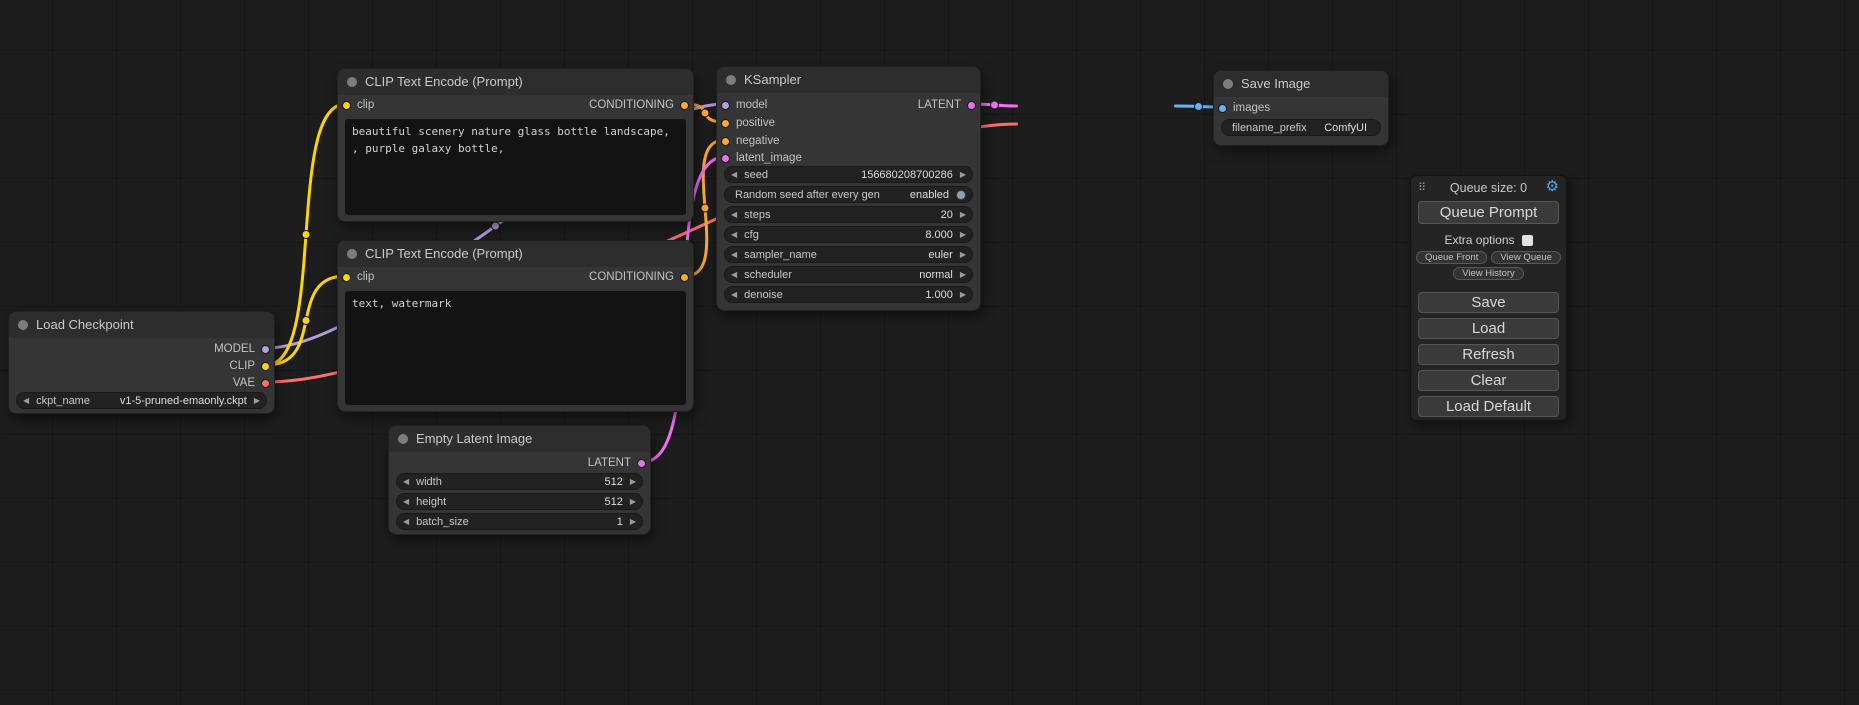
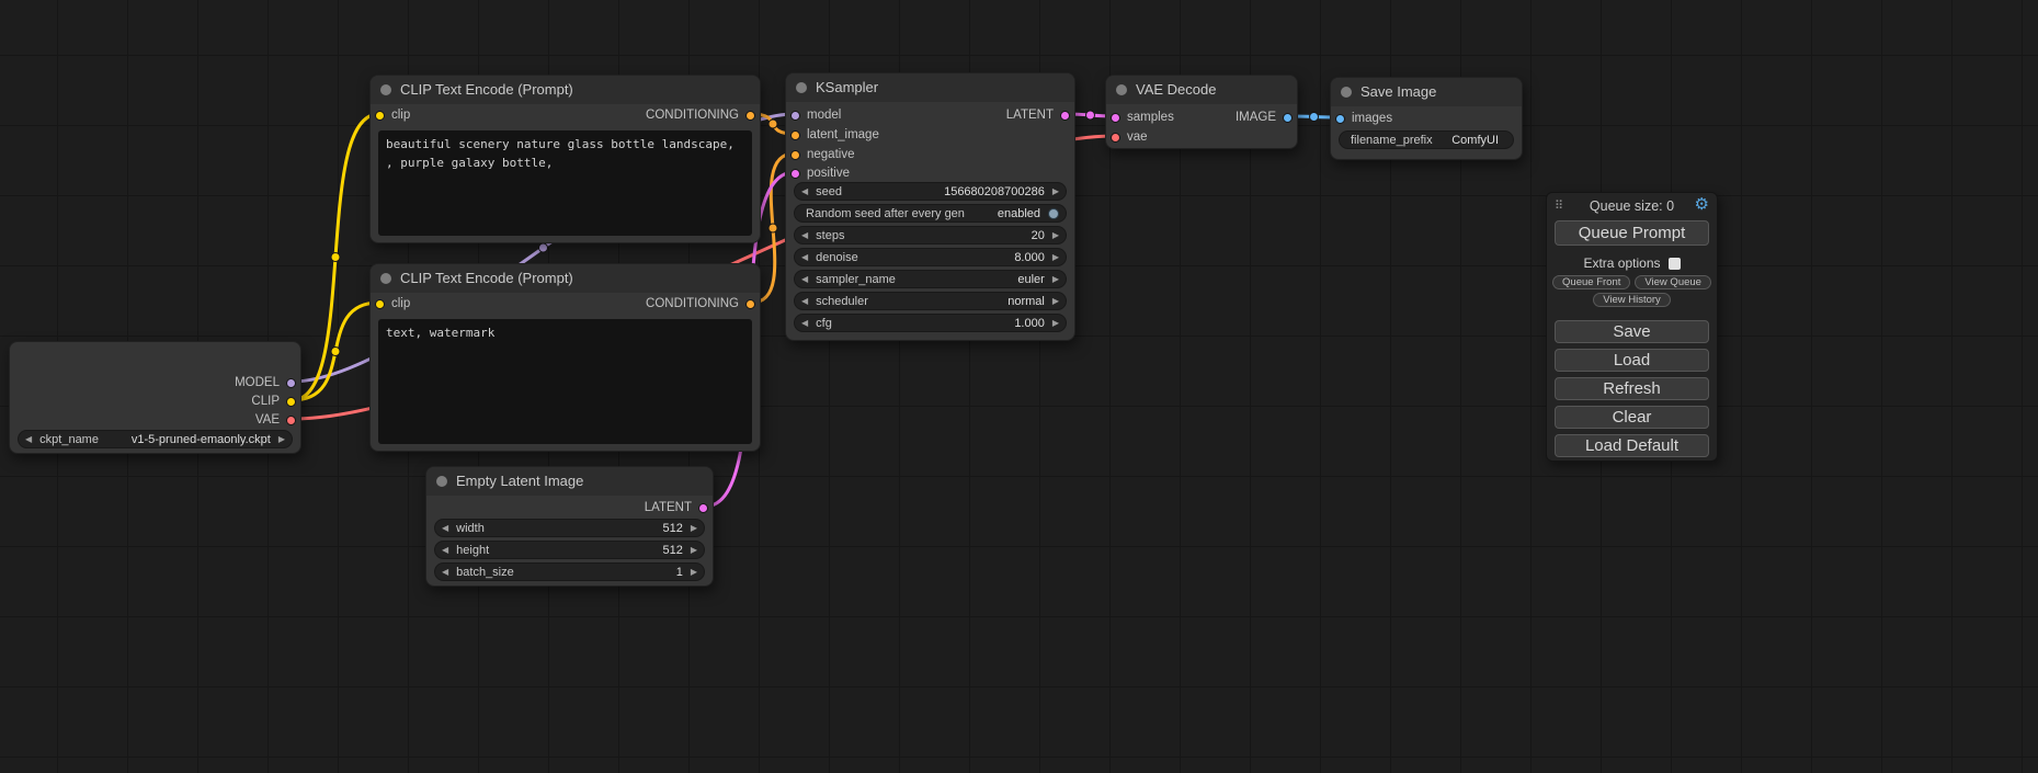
- Load Checkpoint
  MODEL
  CLIP
  VAE
  ◀
  ckpt_name
  v1-5-pruned-emaonly.ckpt
  ▶
  CLIP Text Encode (Prompt)
  clip
  CONDITIONING
  CLIP Text Encode (Prompt)
  clip
  CONDITIONING
  text, watermark
  Empty Latent Image
  LATENT
  ◀
  width
  512
  ▶
  ◀
  height
  512
  ▶
  ◀
  batch_size
  1
  ▶
  KSampler
  model
  LATENT
- positive
+ latent_image
  negative
- latent_image
+ positive
  ◀
  seed
  156680208700286
  ▶
  Random seed after every gen
  enabled
  ◀
  steps
  20
  ▶
  ◀
- cfg
+ denoise
  8.000
  ▶
  ◀
  sampler_name
  euler
  ▶
  ◀
  scheduler
  normal
  ▶
  ◀
- denoise
+ cfg
  1.000
  ▶
+ VAE Decode
+ samples
+ IMAGE
+ vae
  Save Image
  images
  filename_prefix
  ComfyUI
  ⠿
  Queue size: 0
  ⚙
  Queue Prompt
  Extra options
  Queue Front
  View Queue
  View History
  Save
  Load
  Refresh
  Clear
  Load Default
